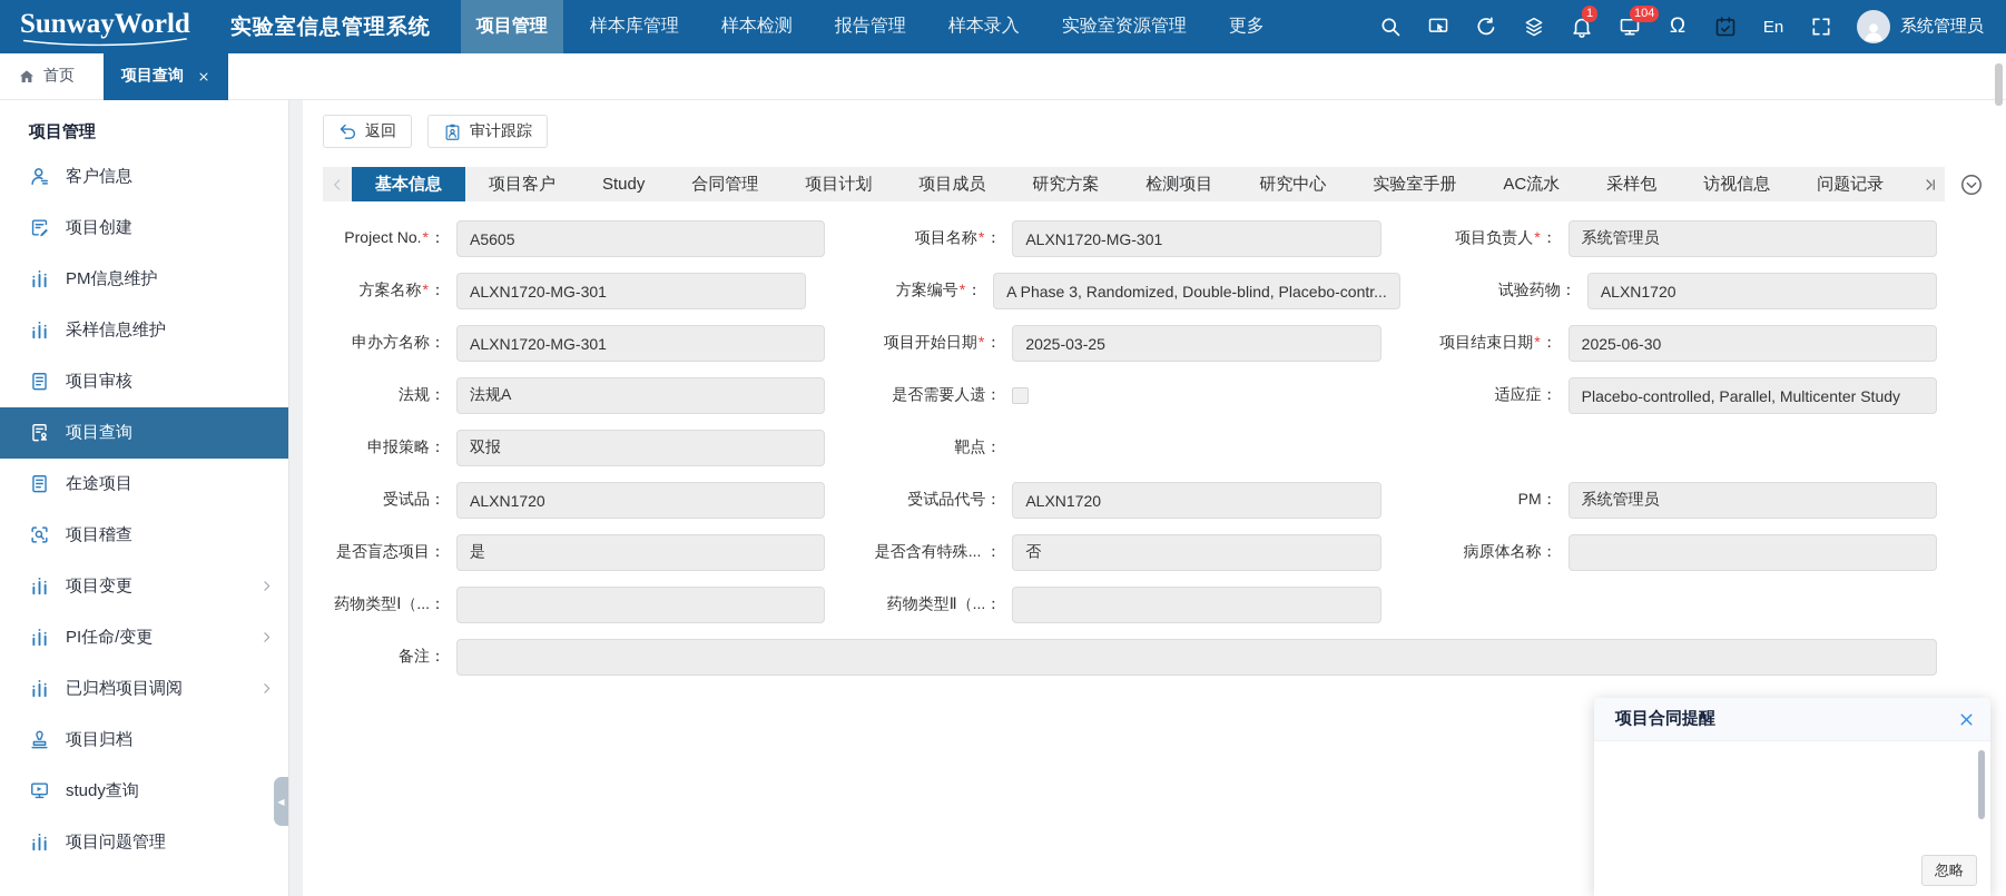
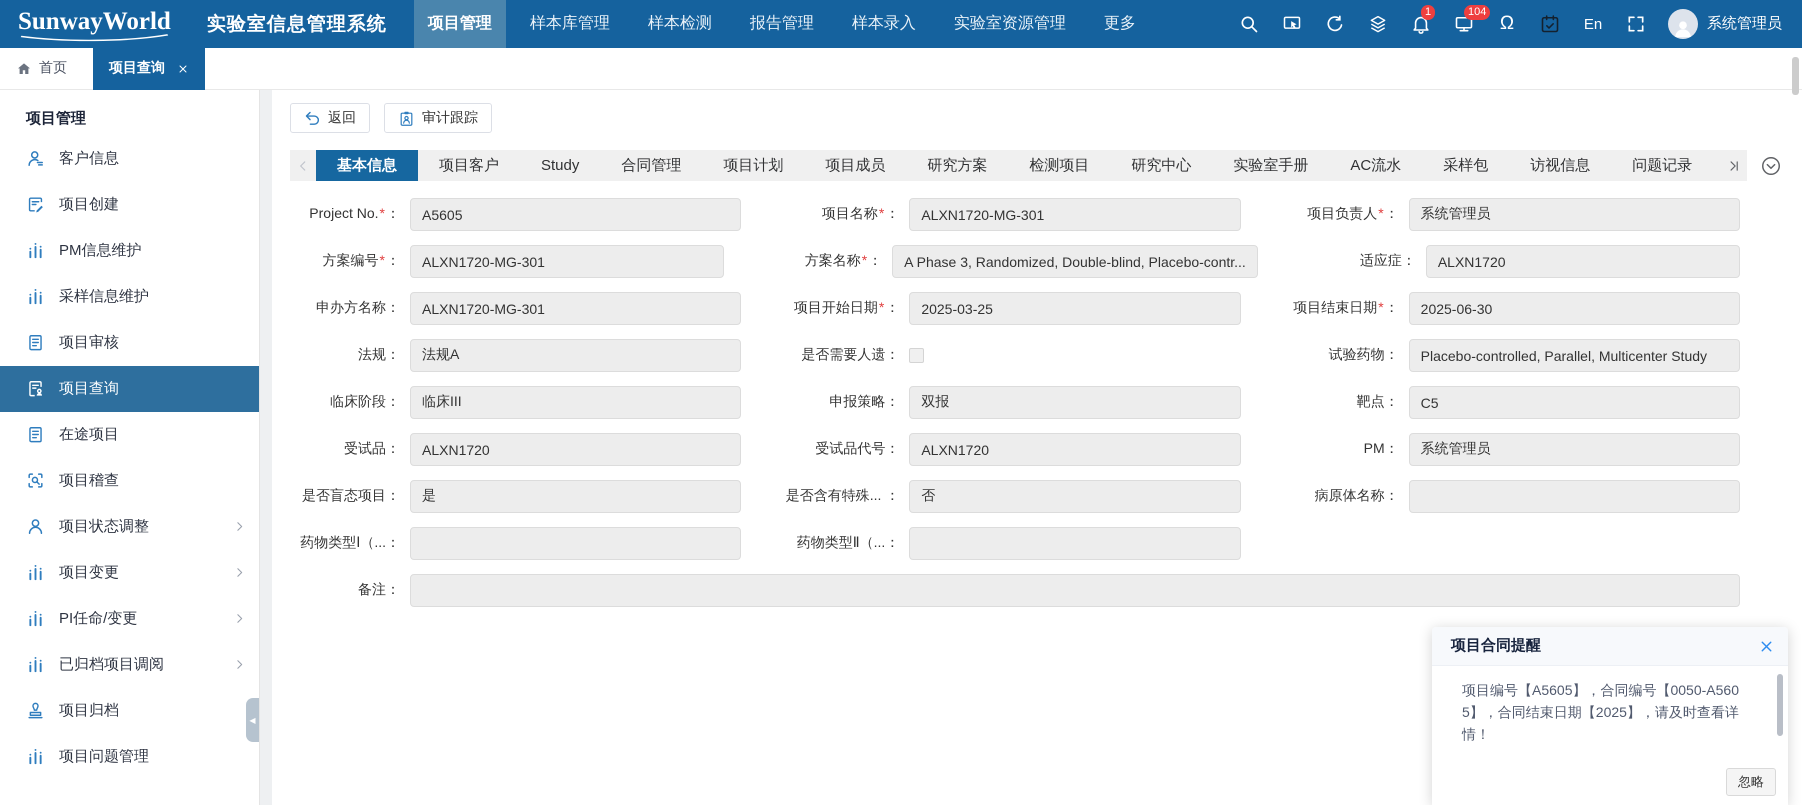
  SunwayWorld
  实验室信息管理系统
  项目管理
  样本库管理
  样本检测
  报告管理
  样本录入
  实验室资源管理
  更多
  1
  104
  Ω
  En
  系统管理员
  首页
  项目查询
  项目管理
  客户信息
  项目创建
  PM信息维护
  采样信息维护
  项目审核
  项目查询
  在途项目
  项目稽查
+ 项目状态调整
  项目变更
  PI任命/变更
  已归档项目调阅
  项目归档
- study查询
  项目问题管理
  ◀
  返回
  审计跟踪
  基本信息
  项目客户
  Study
  合同管理
  项目计划
  项目成员
  研究方案
  检测项目
  研究中心
  实验室手册
  AC流水
  采样包
  访视信息
  问题记录
  Project No.*：
  A5605
  项目名称*：
  ALXN1720-MG-301
  项目负责人*：
  系统管理员
- 方案名称*：
+ 方案编号*：
  ALXN1720-MG-301
- 方案编号*：
+ 方案名称*：
  A Phase 3, Randomized, Double-blind, Placebo-contr...
- 试验药物：
+ 适应症：
  ALXN1720
  申办方名称：
  ALXN1720-MG-301
  项目开始日期*：
  2025-03-25
  项目结束日期*：
  2025-06-30
  法规：
  法规A
  是否需要人遗：
- 适应症：
+ 试验药物：
  Placebo-controlled, Parallel, Multicenter Study
+ 临床阶段：
+ 临床III
  申报策略：
  双报
  靶点：
+ C5
  受试品：
  ALXN1720
  受试品代号：
  ALXN1720
  PM：
  系统管理员
  是否盲态项目：
  是
  是否含有特殊... ：
  否
  病原体名称：
  药物类型Ⅰ（...：
  药物类型Ⅱ（...：
  备注：
  项目合同提醒
+ 项目编号【A5605】，合同编号【0050-A5605】，合同结束日期【2025】，请及时查看详情！
  忽略
